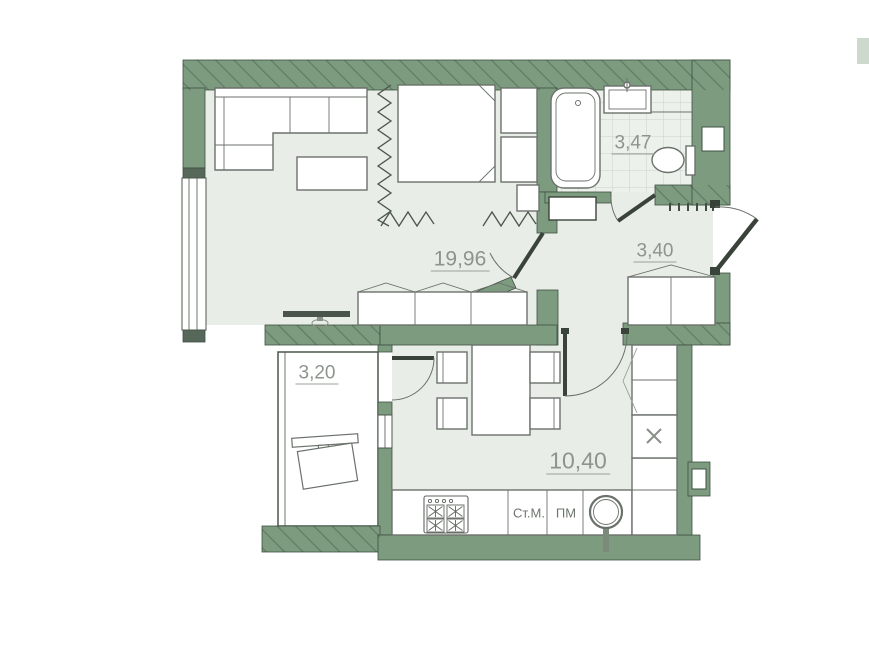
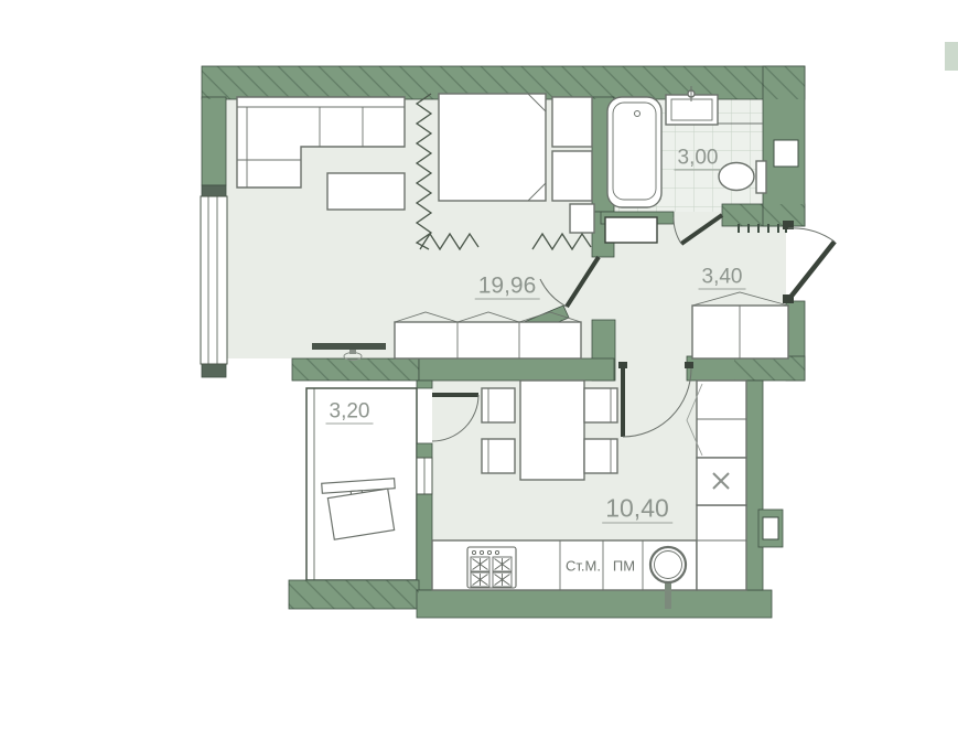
  19,96
- 3,47
+ 3,00
  3,40
  3,20
  10,40
  Ст.М.
  ПМ
